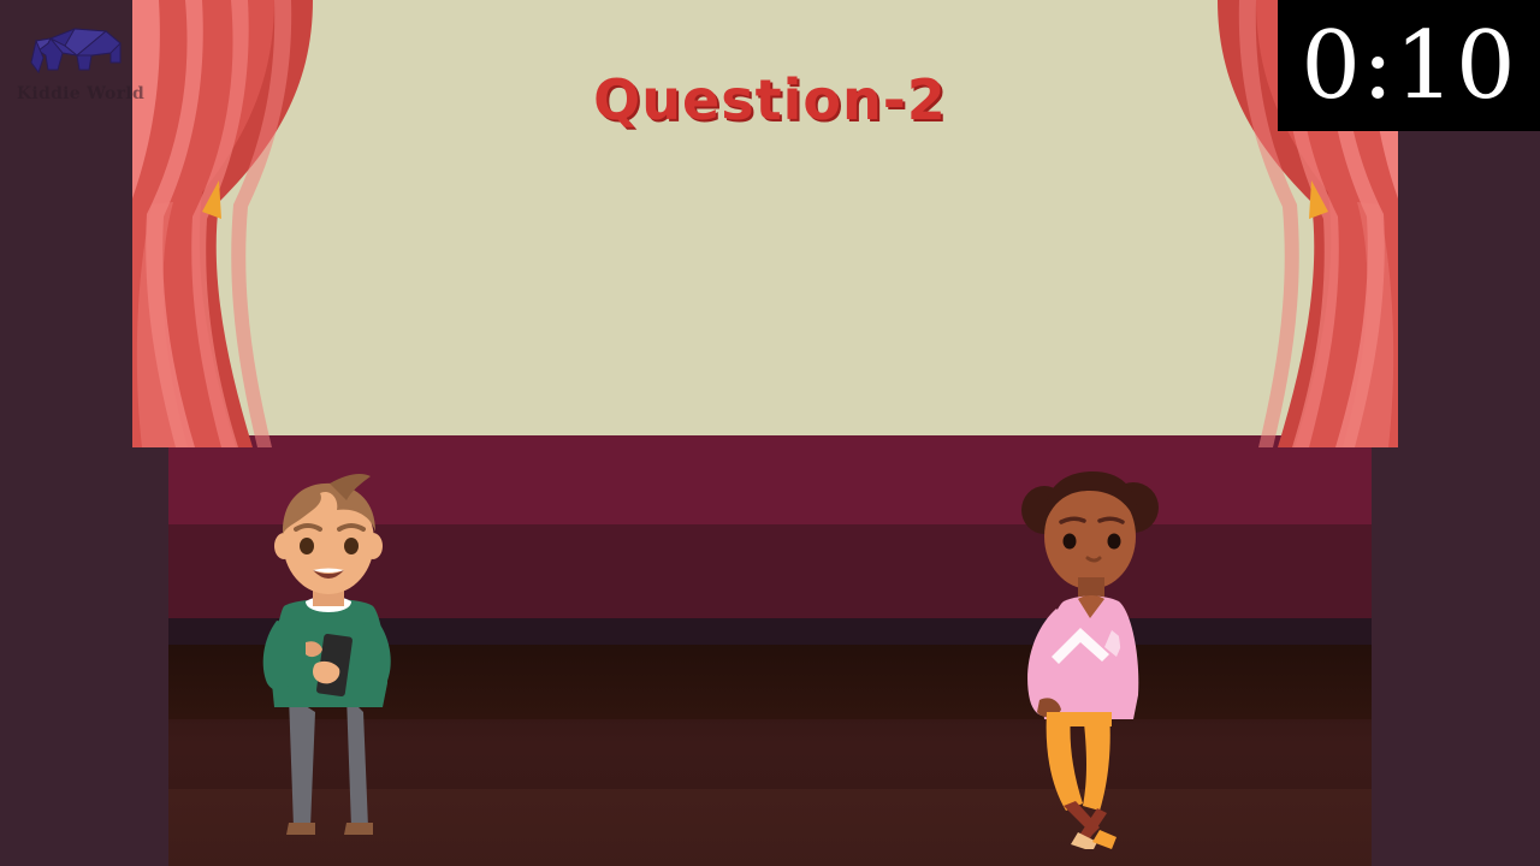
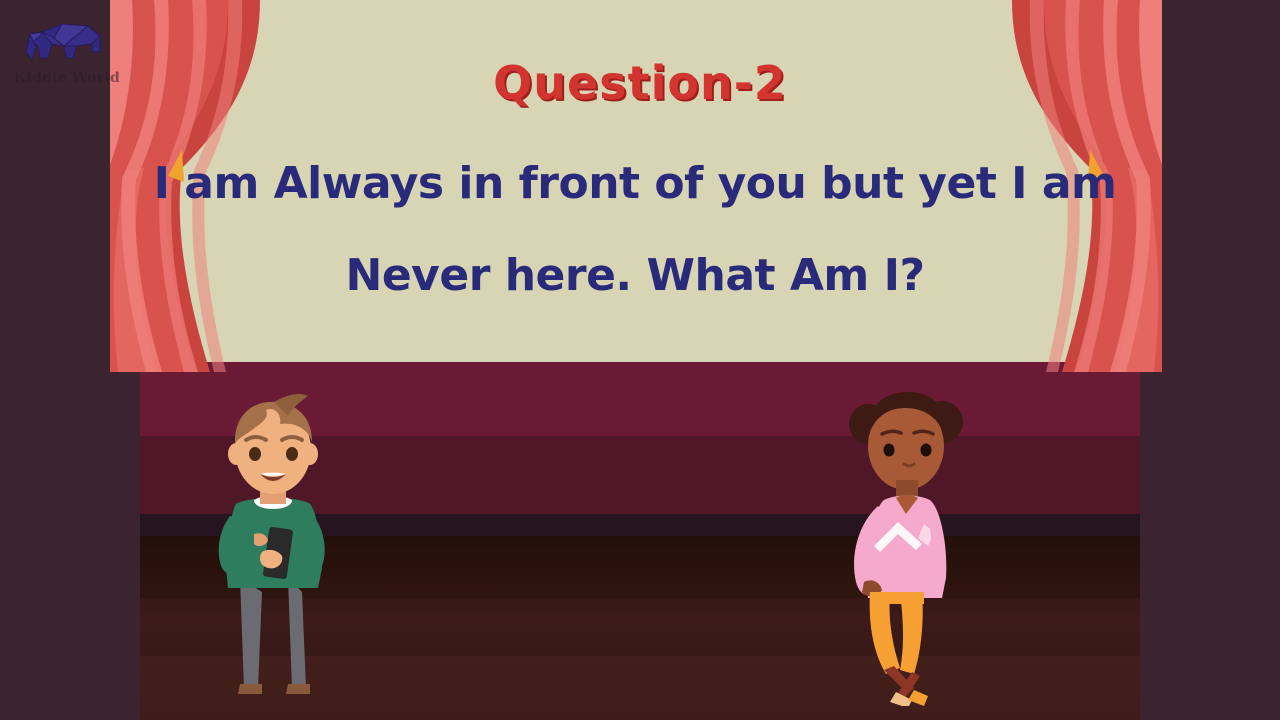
  Question-2
+ I am Always in front of you but yet I am
+ Never here. What Am I?
  Kiddie World
- 0:10
